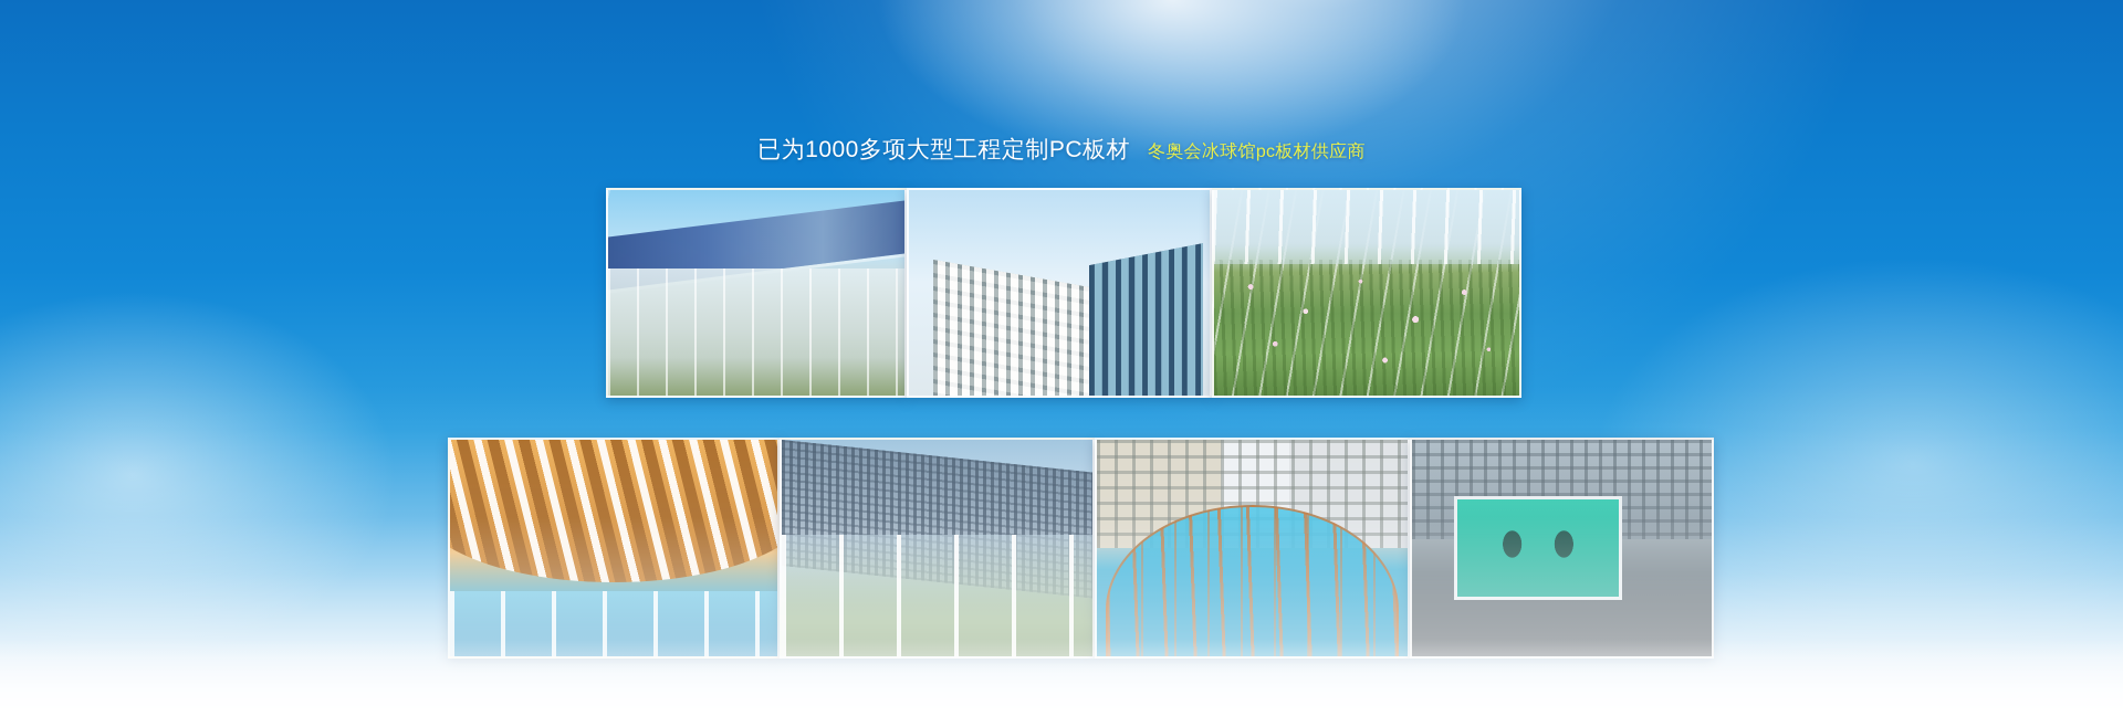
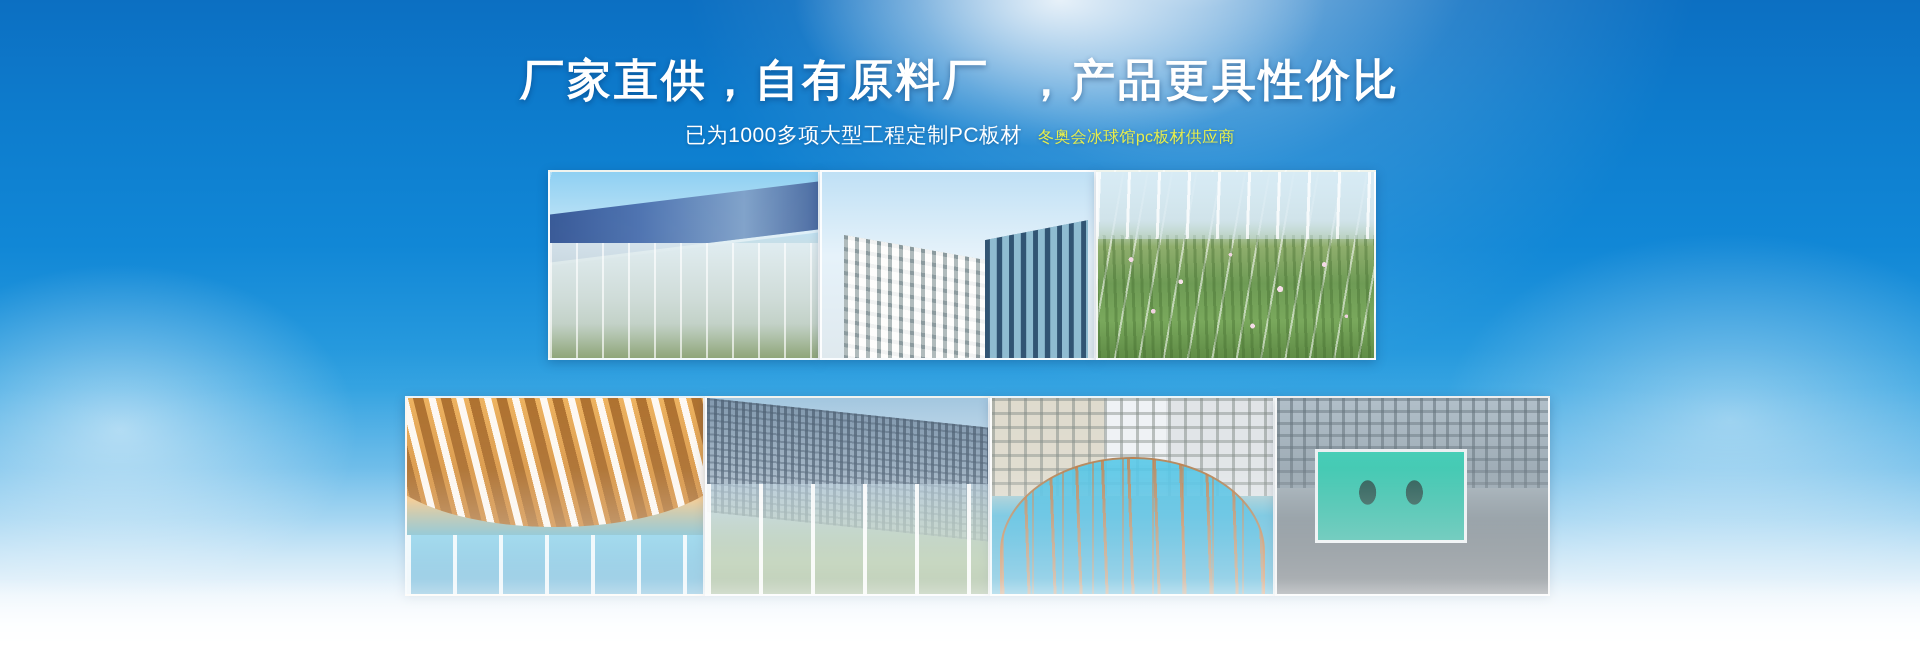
+ 厂家直供，自有原料厂 ，产品更具性价比
  已为1000多项大型工程定制PC板材 冬奥会冰球馆pc板材供应商
